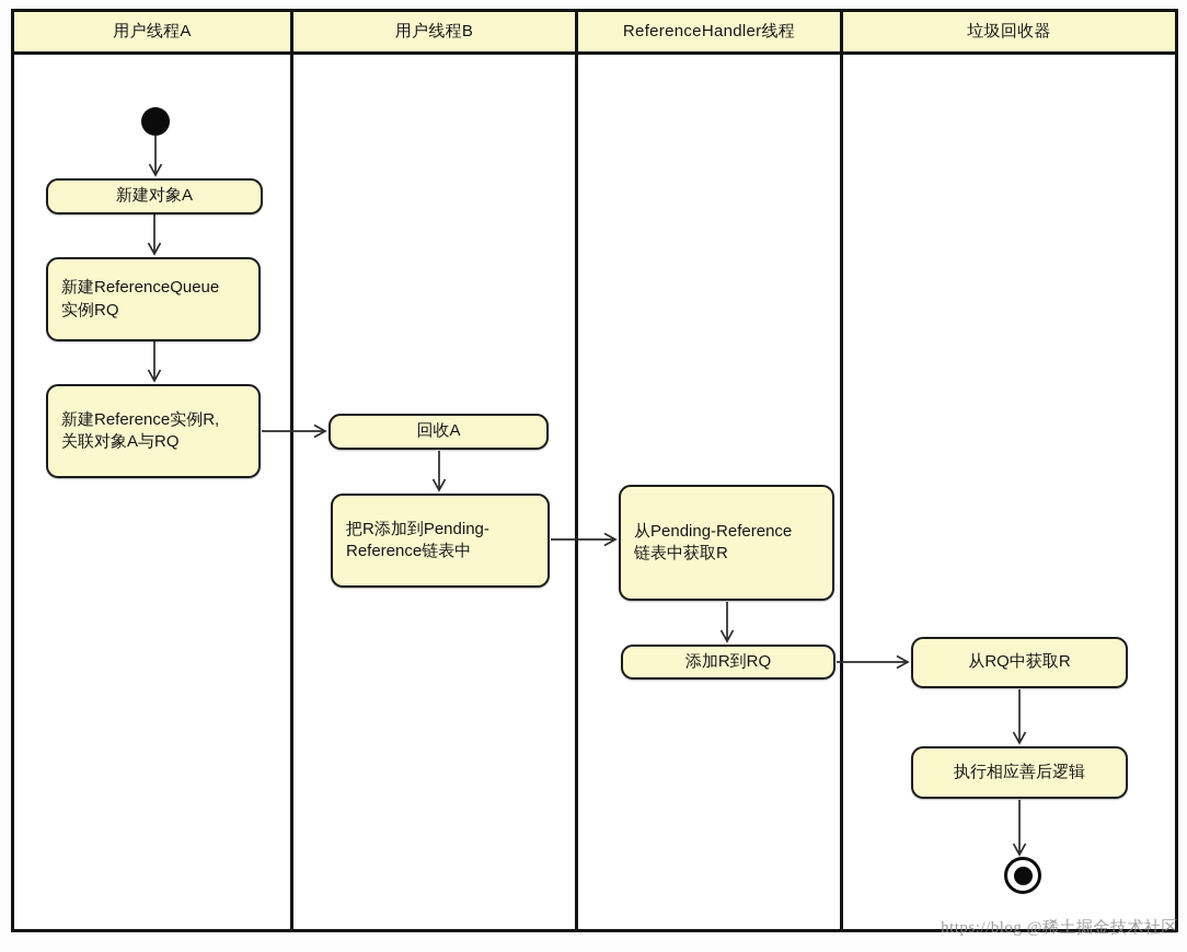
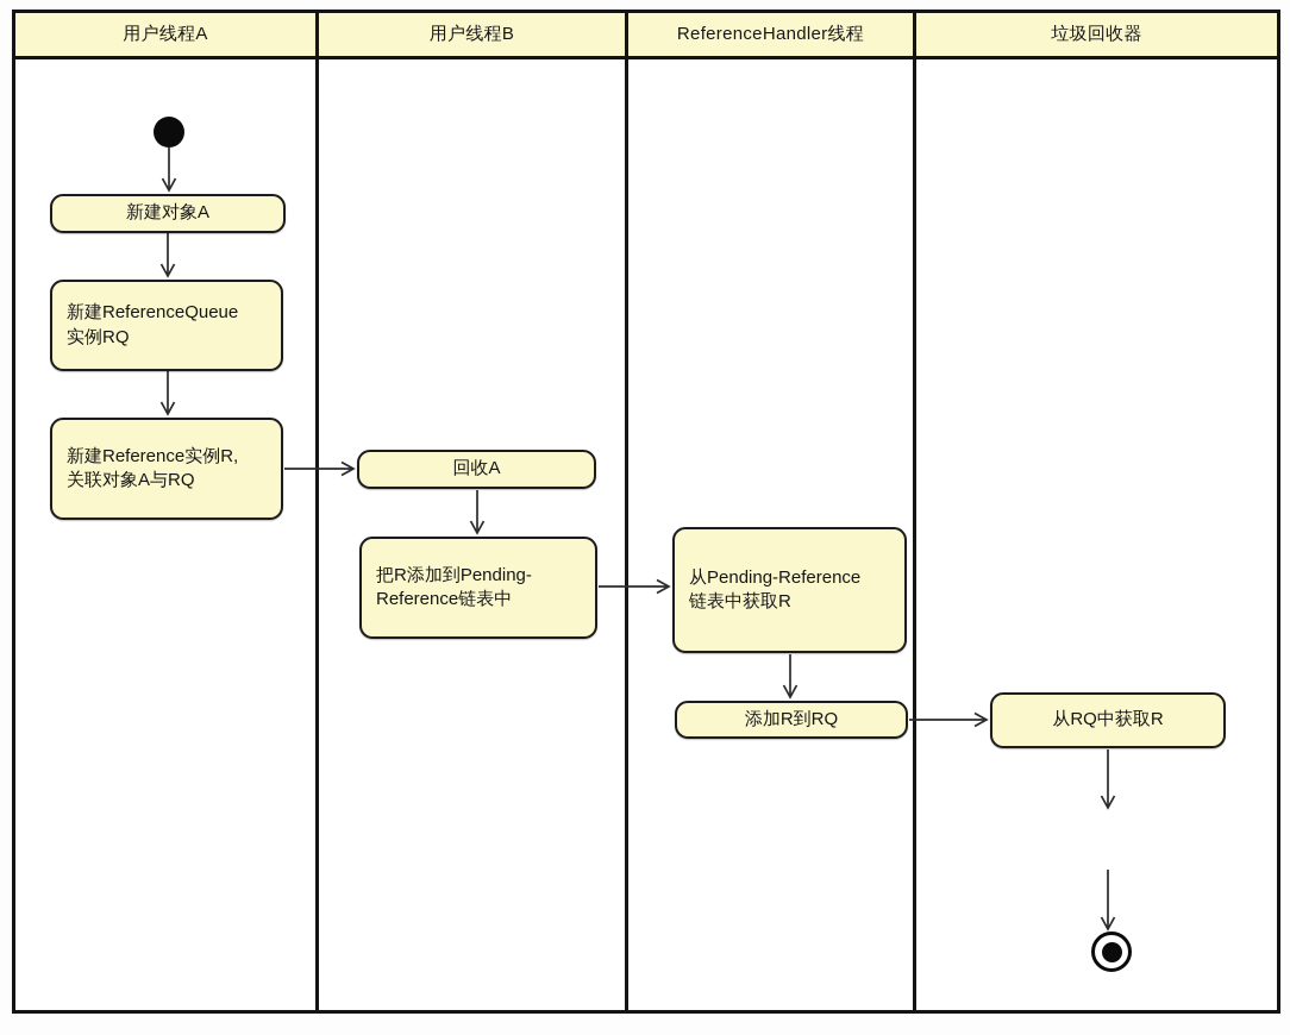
  用户线程A
  用户线程B
  ReferenceHandler线程
  垃圾回收器
  新建对象A
  新建ReferenceQueue
  实例RQ
  新建Reference实例R,
  关联对象A与RQ
  回收A
  把R添加到Pending-
  Reference链表中
  从Pending-Reference
  链表中获取R
  添加R到RQ
  从RQ中获取R
- 执行相应善后逻辑
- https://blog @稀土掘金技术社区
